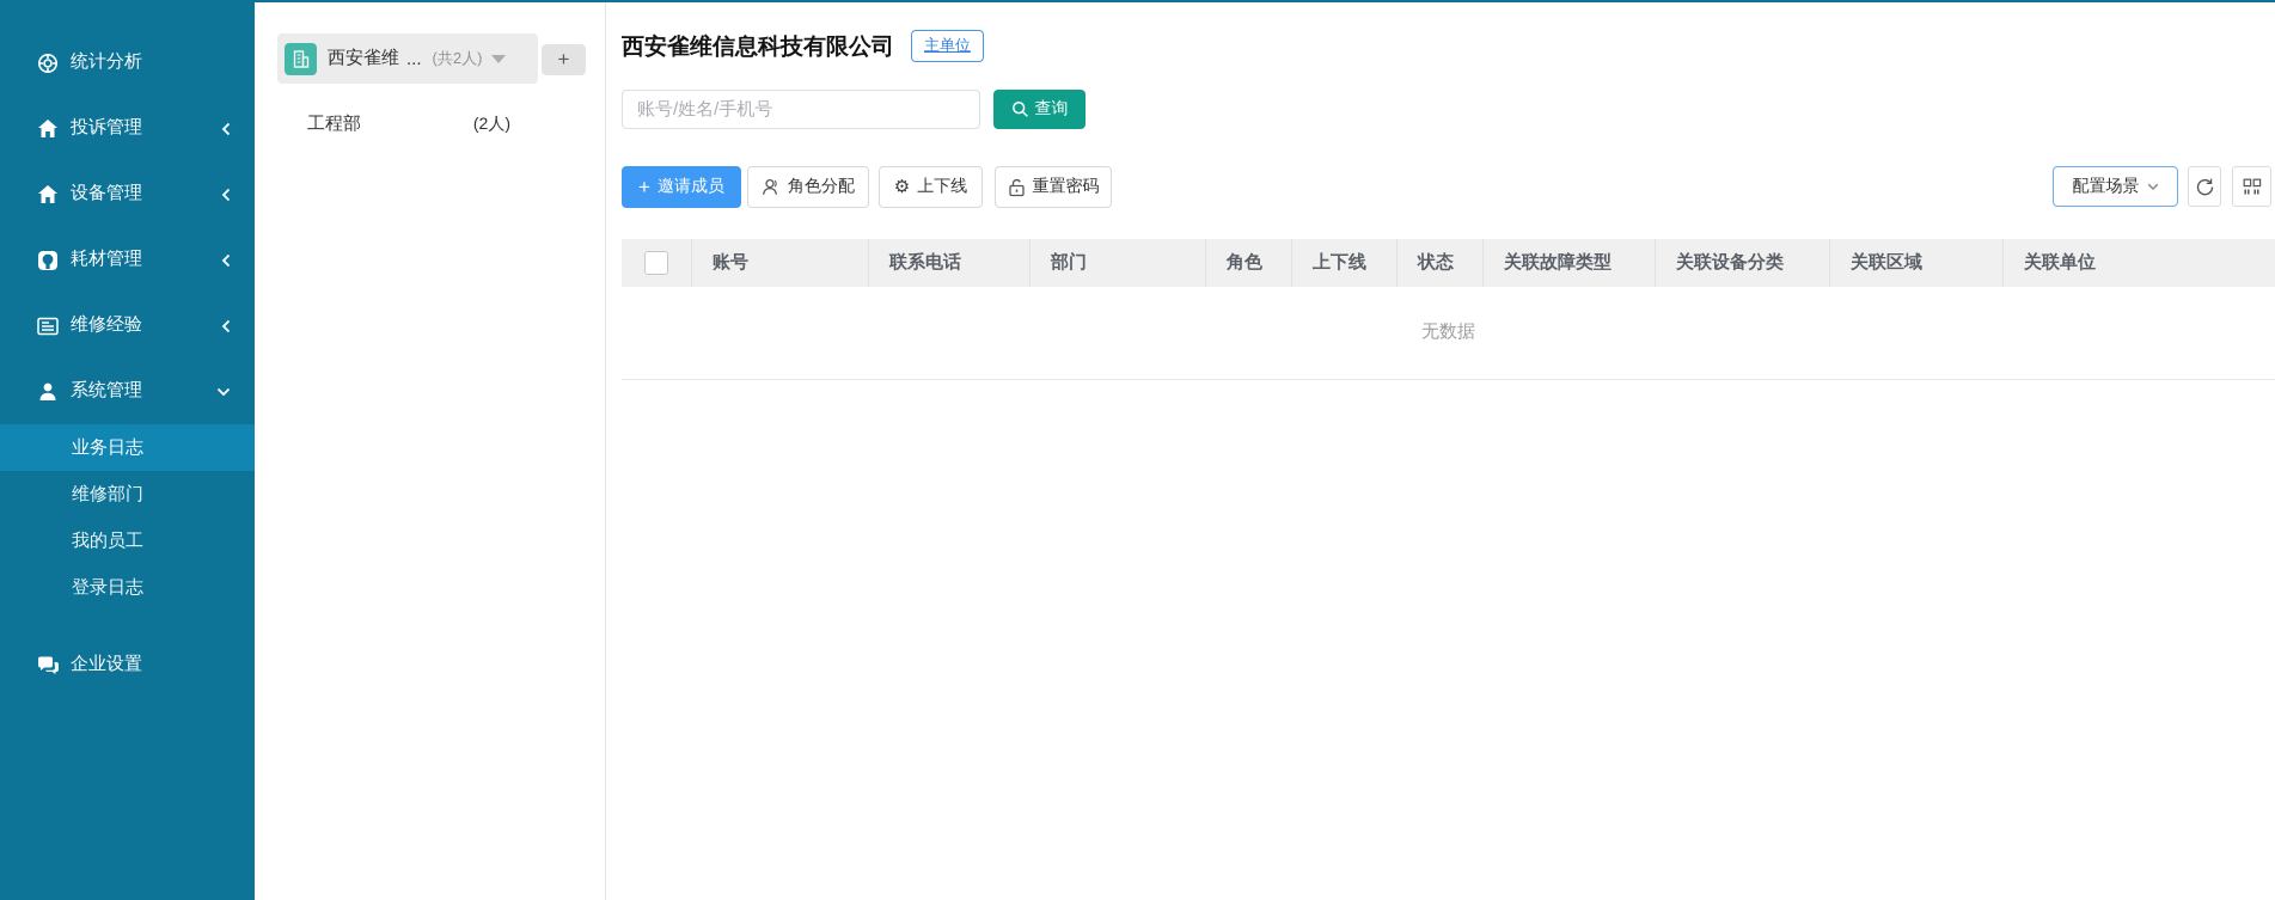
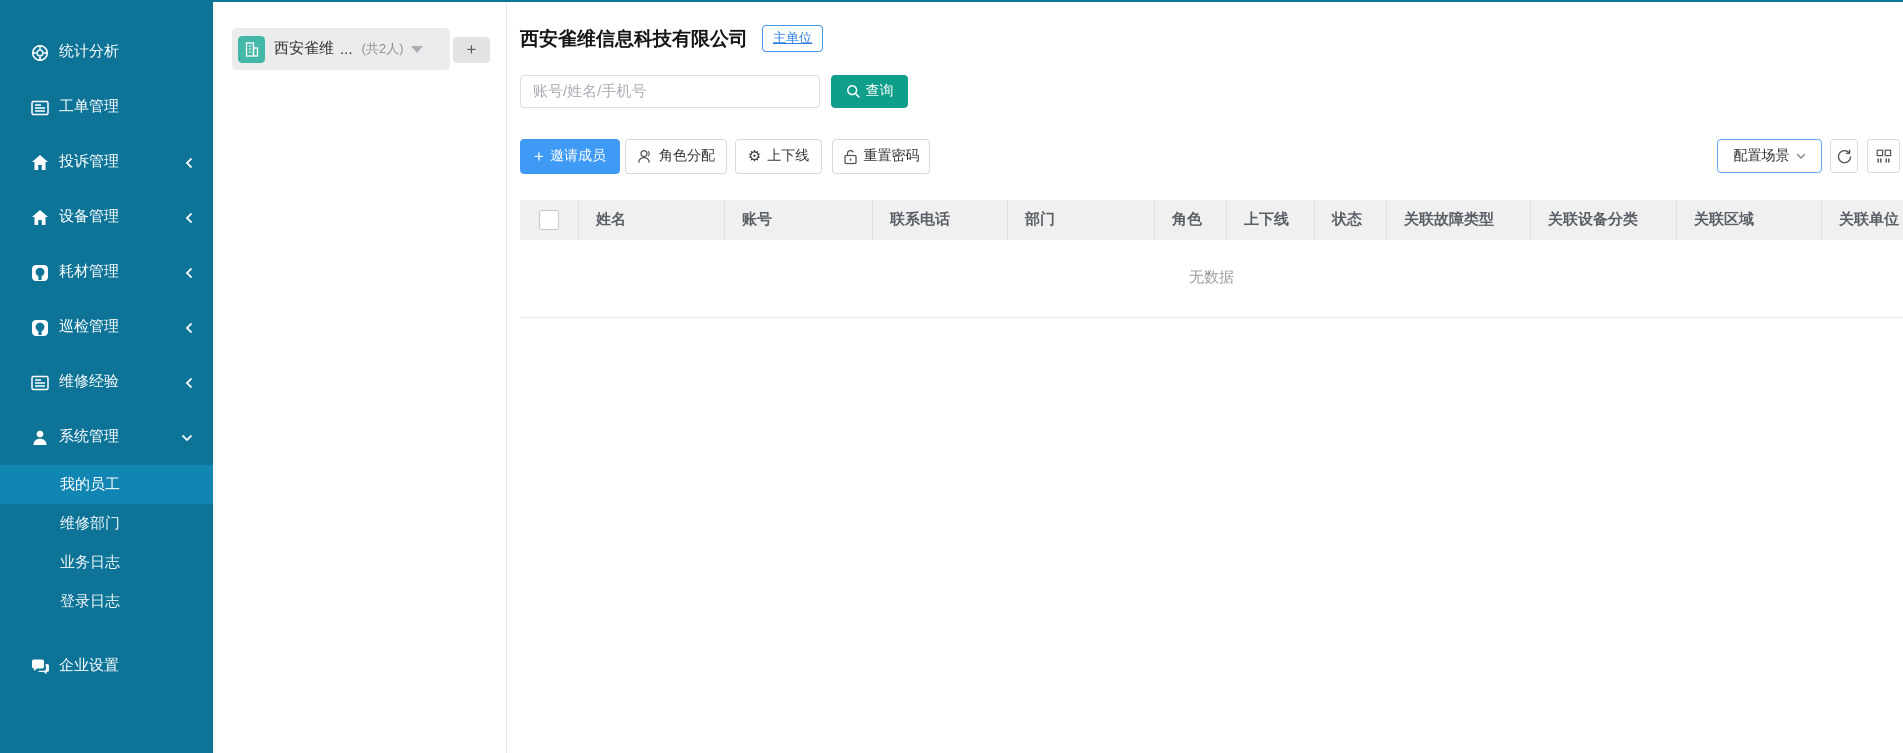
  统计分析
+ 工单管理
  投诉管理
  设备管理
  耗材管理
+ 巡检管理
  维修经验
  系统管理
- 业务日志
+ 我的员工
  维修部门
- 我的员工
+ 业务日志
  登录日志
  企业设置
  西安雀维
  ...
  (共2人)
  +
- 工程部
- (2人)
  西安雀维信息科技有限公司
  主单位
  账号/姓名/手机号
  查询
  +
  邀请成员
  角色分配
  ⚙
  上下线
  重置密码
  配置场景
+ 姓名
  账号
  联系电话
  部门
  角色
  上下线
  状态
  关联故障类型
  关联设备分类
  关联区域
  关联单位
  无数据
